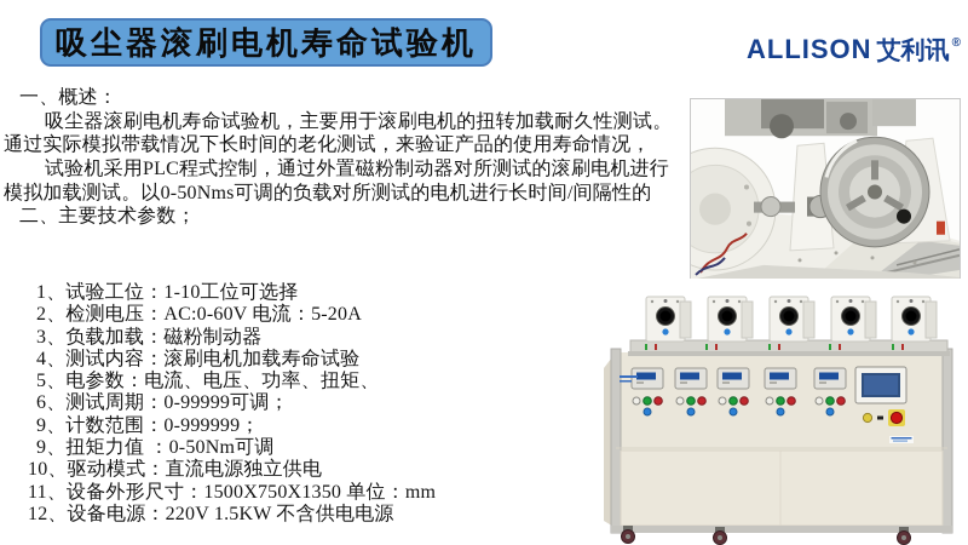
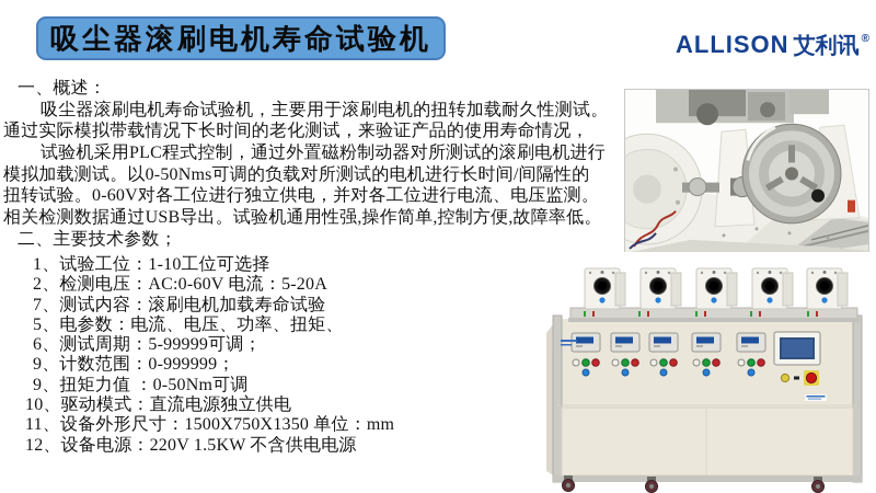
  吸尘器滚刷电机寿命试验机
  ALLISON 艾利讯 ®
  一、概述：
  吸尘器滚刷电机寿命试验机，主要用于滚刷电机的扭转加载耐久性测试。
  通过实际模拟带载情况下长时间的老化测试，来验证产品的使用寿命情况，
  试验机采用PLC程式控制，通过外置磁粉制动器对所测试的滚刷电机进行
  模拟加载测试。以0-50Nms可调的负载对所测试的电机进行长时间/间隔性的
+ 扭转试验。0-60V对各工位进行独立供电，并对各工位进行电流、电压监测。
+ 相关检测数据通过USB导出。试验机通用性强,操作简单,控制方便,故障率低。
  二、主要技术参数；
  1、试验工位：1-10工位可选择
  2、检测电压：AC:0-60V 电流：5-20A
- 3、负载加载：磁粉制动器
- 4、测试内容：滚刷电机加载寿命试验
+ 7、测试内容：滚刷电机加载寿命试验
  5、电参数：电流、电压、功率、扭矩、
- 6、测试周期：0-99999可调；
+ 6、测试周期：5-99999可调；
  9、计数范围：0-999999；
  9、扭矩力值 ：0-50Nm可调
  10、驱动模式：直流电源独立供电
  11、设备外形尺寸：1500X750X1350 单位：mm
  12、设备电源：220V 1.5KW 不含供电电源
